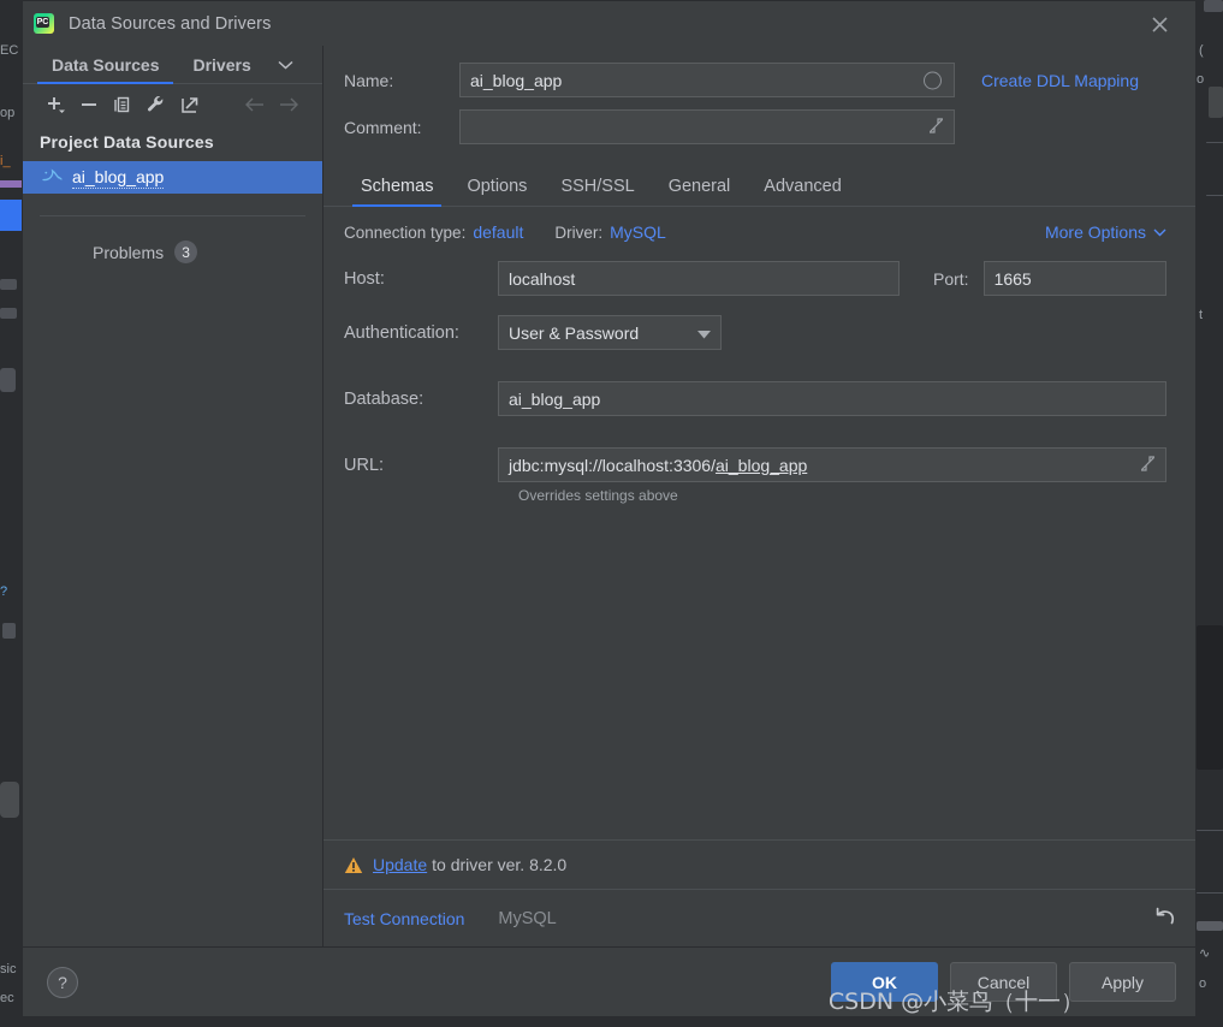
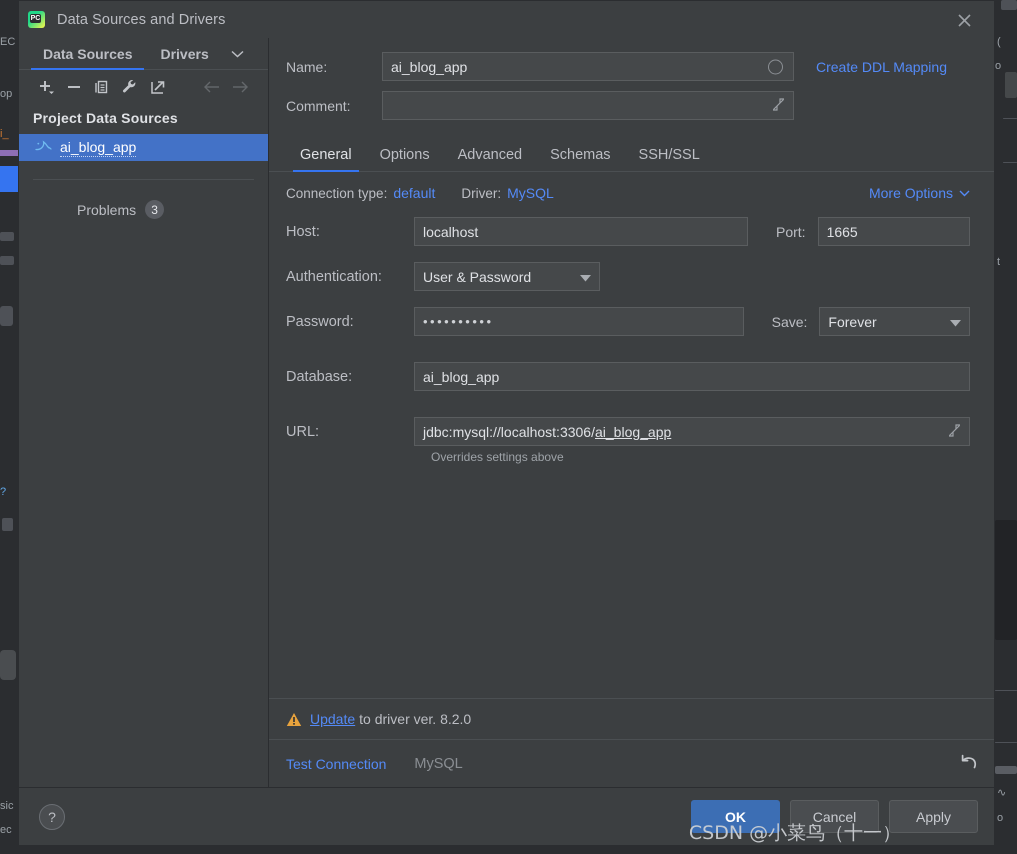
  EC
  op
  i_
  ?
  sic
  ec
  (
  t
  ∿
  o
  o
  Data Sources and Drivers
  Data Sources
  Drivers
  Project Data Sources
  ai_blog_app
  Problems
  3
  Name:
  ai_blog_app
  Create DDL Mapping
  Comment:
- Schemas
+ General
  Options
- SSH/SSL
+ Advanced
- General
+ Schemas
- Advanced
+ SSH/SSL
  Connection type:
  default
  Driver:
  MySQL
  More Options
  Host:
  localhost
  Port:
  1665
  Authentication:
  User & Password
+ Password:
+ ••••••••••
+ Save:
+ Forever
  Database:
  ai_blog_app
  URL:
  jdbc:mysql://localhost:3306/
  ai_blog_app
  Overrides settings above
  Update
  to driver ver. 8.2.0
  Test Connection
  MySQL
  ?
  OK
  Cancel
  Apply
  CSDN @小菜鸟（十一）
